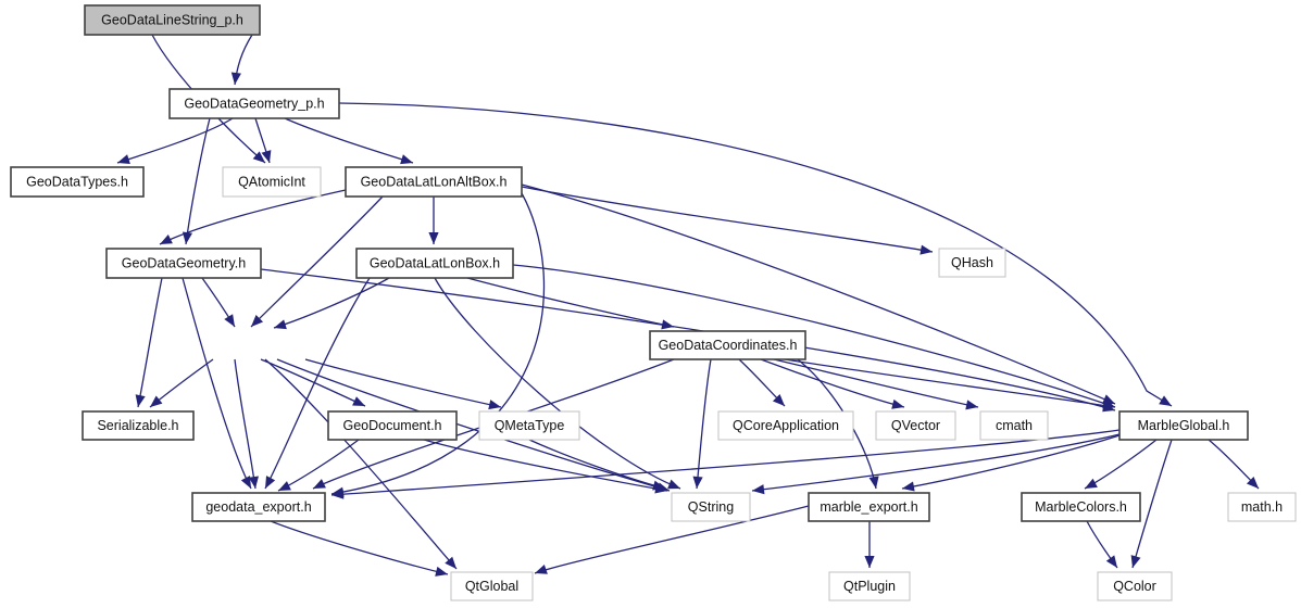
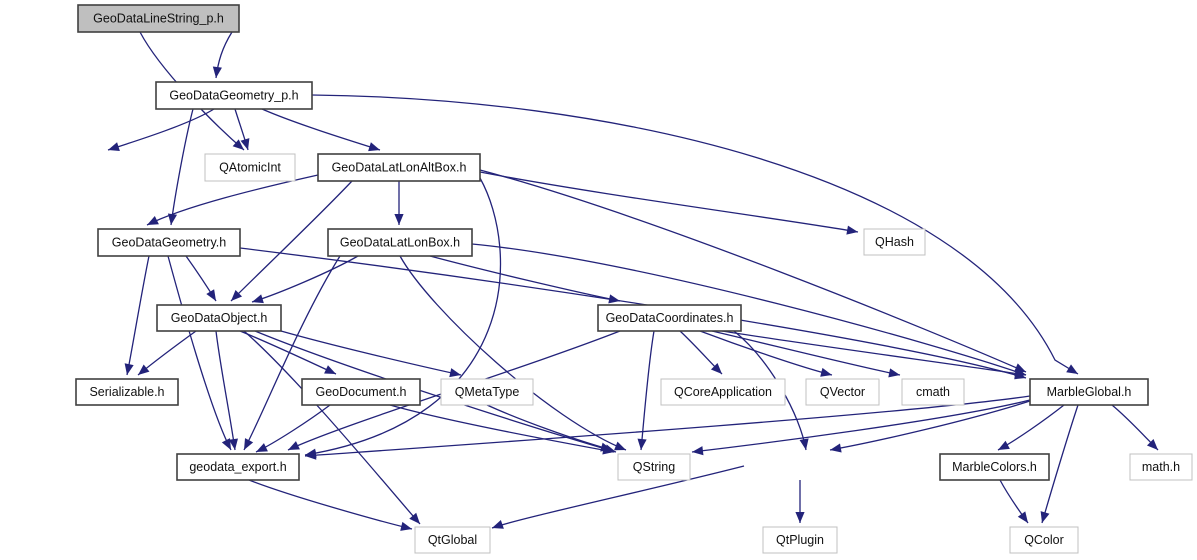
  GeoDataLineString_p.h
  GeoDataGeometry_p.h
- GeoDataTypes.h
  QAtomicInt
  GeoDataLatLonAltBox.h
  GeoDataGeometry.h
  GeoDataLatLonBox.h
  QHash
+ GeoDataObject.h
  GeoDataCoordinates.h
  Serializable.h
  GeoDocument.h
  QMetaType
  QCoreApplication
  QVector
  cmath
  MarbleGlobal.h
  geodata_export.h
  QString
- marble_export.h
  MarbleColors.h
  math.h
  QtGlobal
  QtPlugin
  QColor
